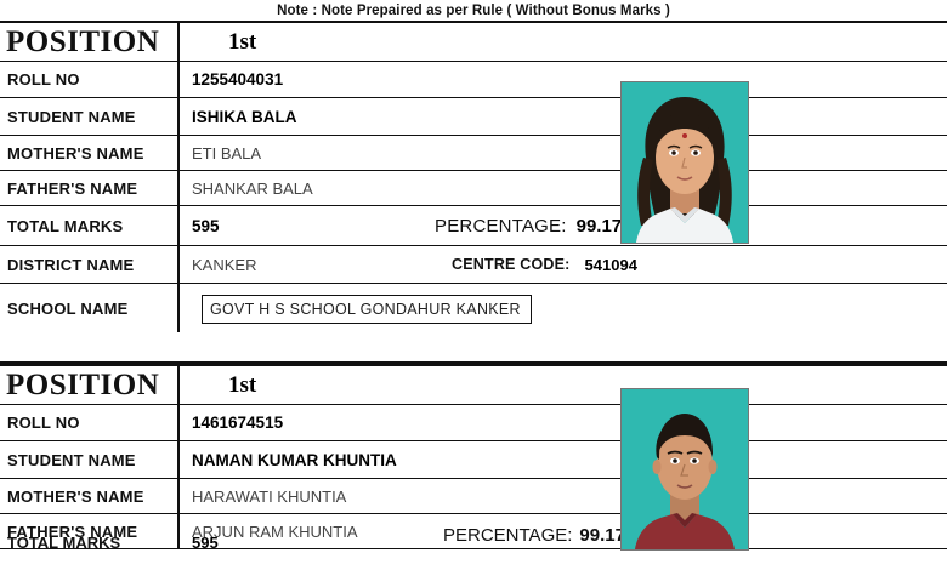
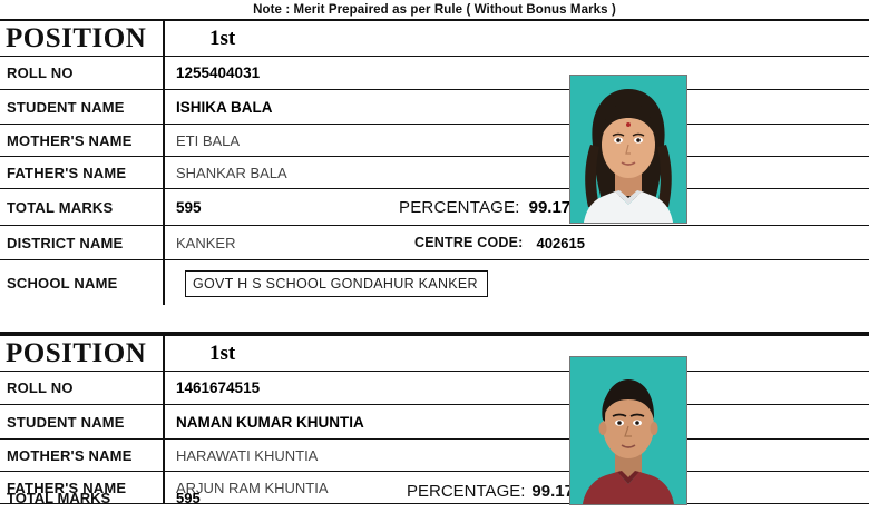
- Note : Note Prepaired as per Rule ( Without Bonus Marks )
+ Note : Merit Prepaired as per Rule ( Without Bonus Marks )
  POSITION
  1st
  ROLL NO
  1255404031
  STUDENT NAME
  ISHIKA BALA
  MOTHER'S NAME
  ETI BALA
  FATHER'S NAME
  SHANKAR BALA
  TOTAL MARKS
  595
  PERCENTAGE:
  99.17
  DISTRICT NAME
  KANKER
  CENTRE CODE:
- 541094
+ 402615
  SCHOOL NAME
  GOVT H S SCHOOL GONDAHUR KANKER
  POSITION
  1st
  ROLL NO
  1461674515
  STUDENT NAME
  NAMAN KUMAR KHUNTIA
  MOTHER'S NAME
  HARAWATI KHUNTIA
  FATHER'S NAME
  ARJUN RAM KHUNTIA
  TOTAL MARKS
  595
  PERCENTAGE: 99.1
